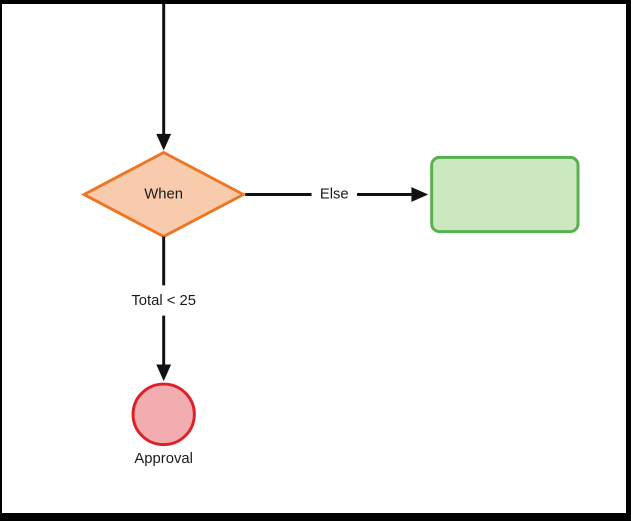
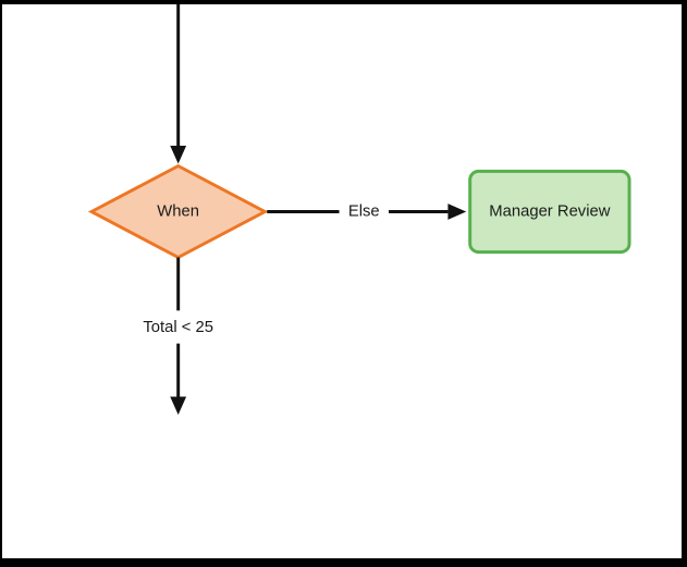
  When
  Else
+ Manager Review
  Total < 25
- Approval
